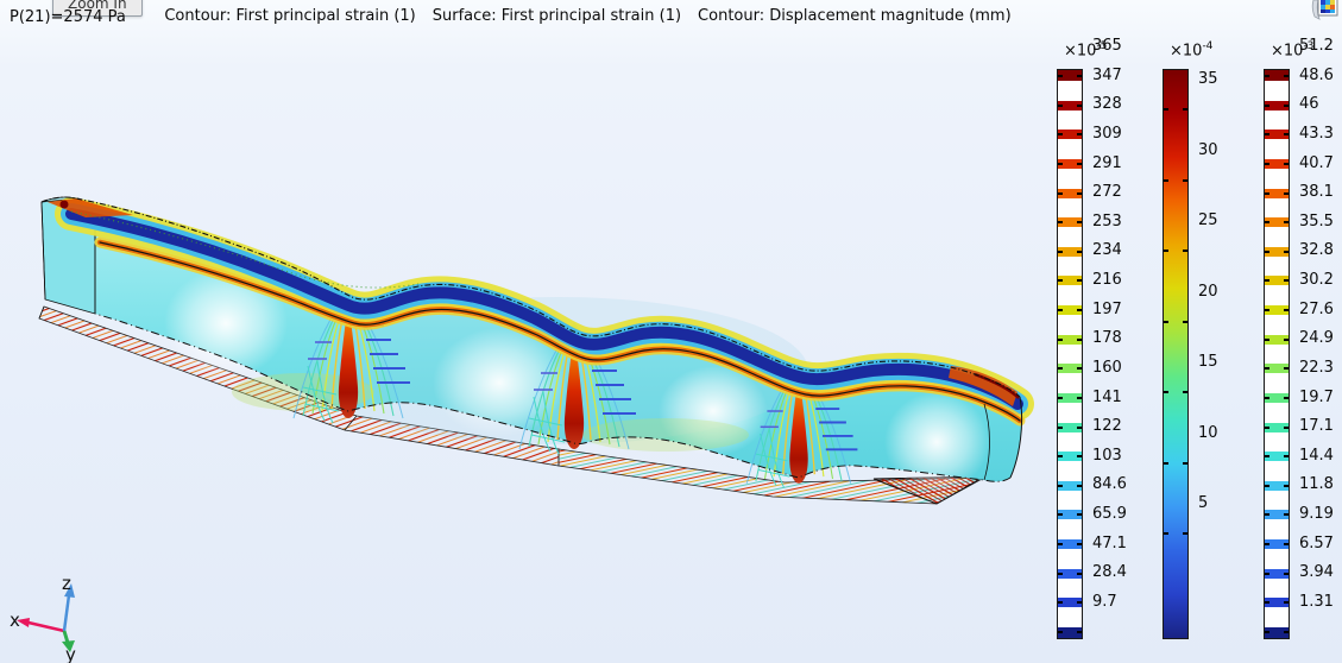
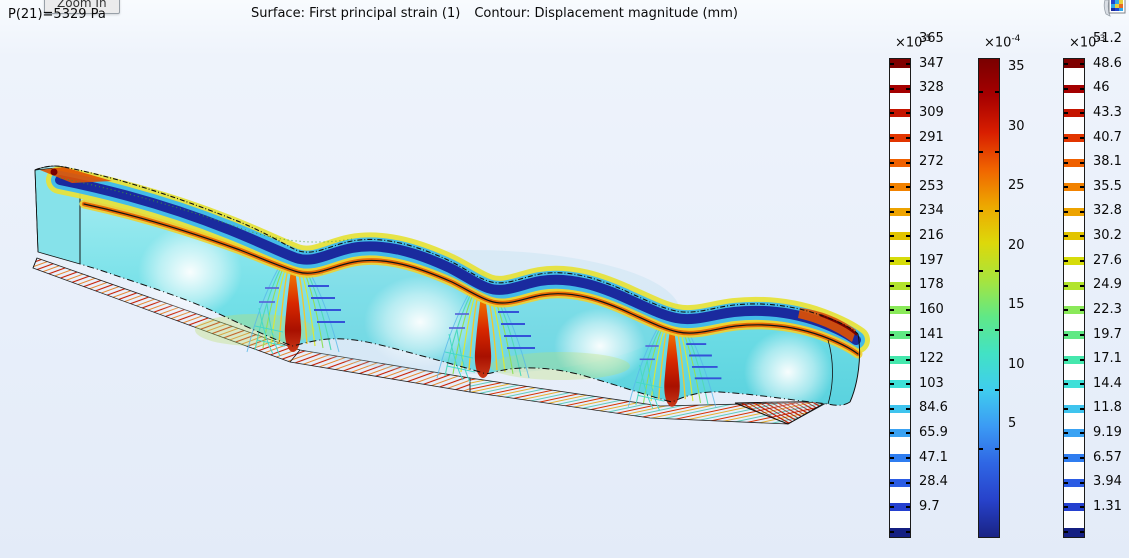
  Zoom In
- P(21)=2574 Pa
+ P(21)=5329 Pa
- Contour: First principal strain (1)
  Surface: First principal strain (1)
  Contour: Displacement magnitude (mm)
  ×10-5
  365
  347
  328
  309
  291
  272
  253
  234
  216
  197
  178
  160
  141
  122
  103
  84.6
  65.9
  47.1
  28.4
  9.7
  ×10-4
  35
  30
  25
  20
  15
  10
  5
  ×10-3
  51.2
  48.6
  46
  43.3
  40.7
  38.1
  35.5
  32.8
  30.2
  27.6
  24.9
  22.3
  19.7
  17.1
  14.4
  11.8
  9.19
  6.57
  3.94
  1.31
- x
- z
- y
